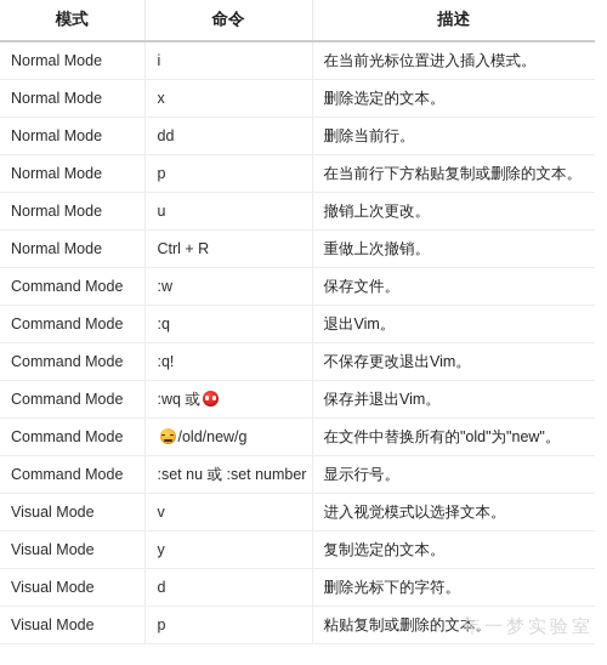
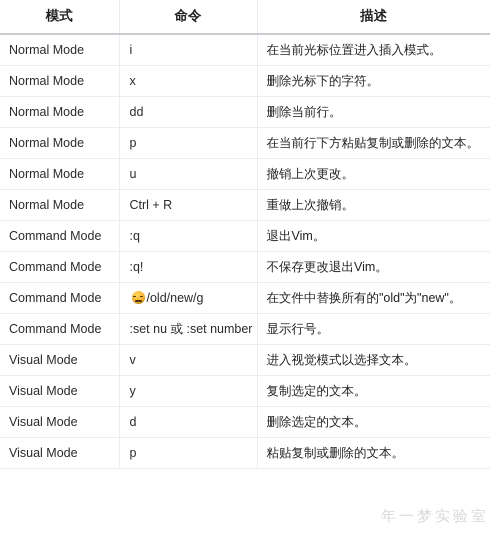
  模式	命令	描述
  Normal Mode	i	在当前光标位置进入插入模式。
- Normal Mode	x	删除选定的文本。
+ Normal Mode	x	删除光标下的字符。
  Normal Mode	dd	删除当前行。
  Normal Mode	p	在当前行下方粘贴复制或删除的文本。
  Normal Mode	u	撤销上次更改。
  Normal Mode	Ctrl + R	重做上次撤销。
- Command Mode	:w	保存文件。
  Command Mode	:q	退出Vim。
  Command Mode	:q!	不保存更改退出Vim。
- Command Mode	:wq 或	保存并退出Vim。
  Command Mode	/old/new/g	在文件中替换所有的"old"为"new"。
  Command Mode	:set nu 或 :set number	显示行号。
  Visual Mode	v	进入视觉模式以选择文本。
  Visual Mode	y	复制选定的文本。
- Visual Mode	d	删除光标下的字符。
+ Visual Mode	d	删除选定的文本。
  Visual Mode	p	粘贴复制或删除的文本。
  年一梦实验室
